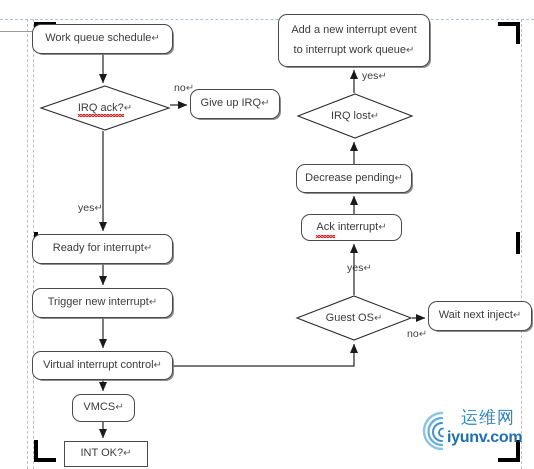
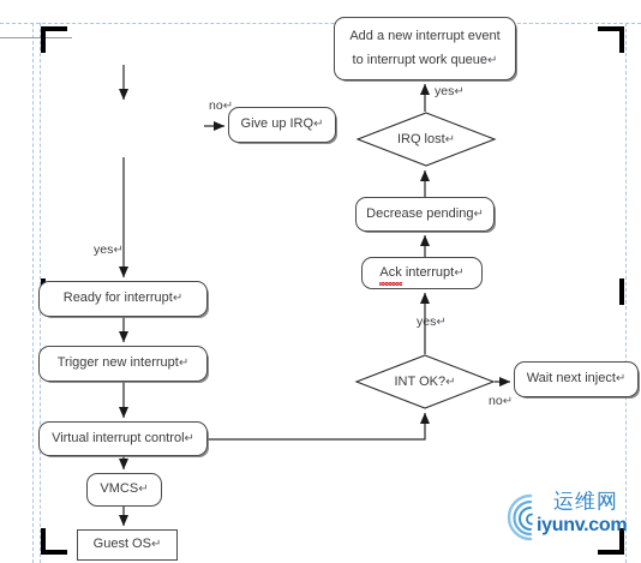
- Work queue schedule↵
- IRQ ack?↵
  Give up IRQ↵
  Ready for interrupt↵
  Trigger new interrupt↵
  Virtual interrupt control↵
  VMCS↵
- INT OK?↵
+ Guest OS↵
  Add a new interrupt event
  to interrupt work queue↵
  IRQ lost↵
  Decrease pending↵
  Ack interrupt↵
- Guest OS↵
+ INT OK?↵
  Wait next inject↵
  no↵
  yes↵
  yes↵
  yes↵
  no↵
  运维网
  iyunv.com
